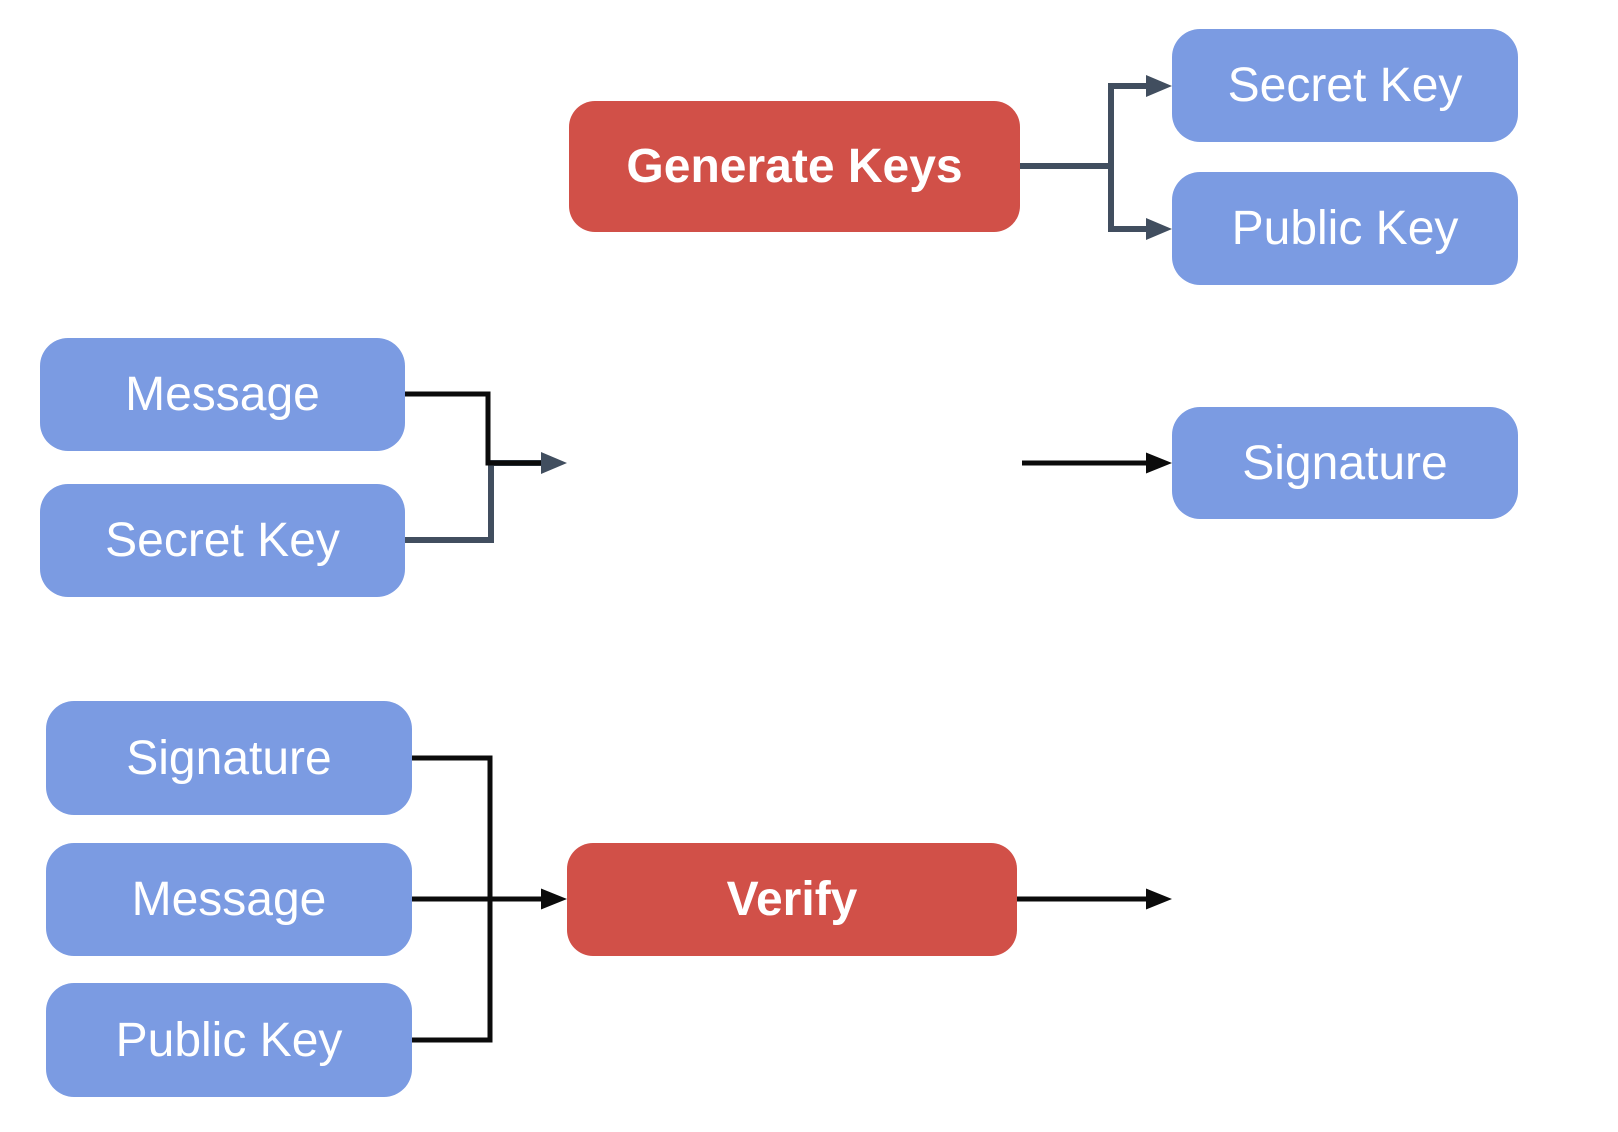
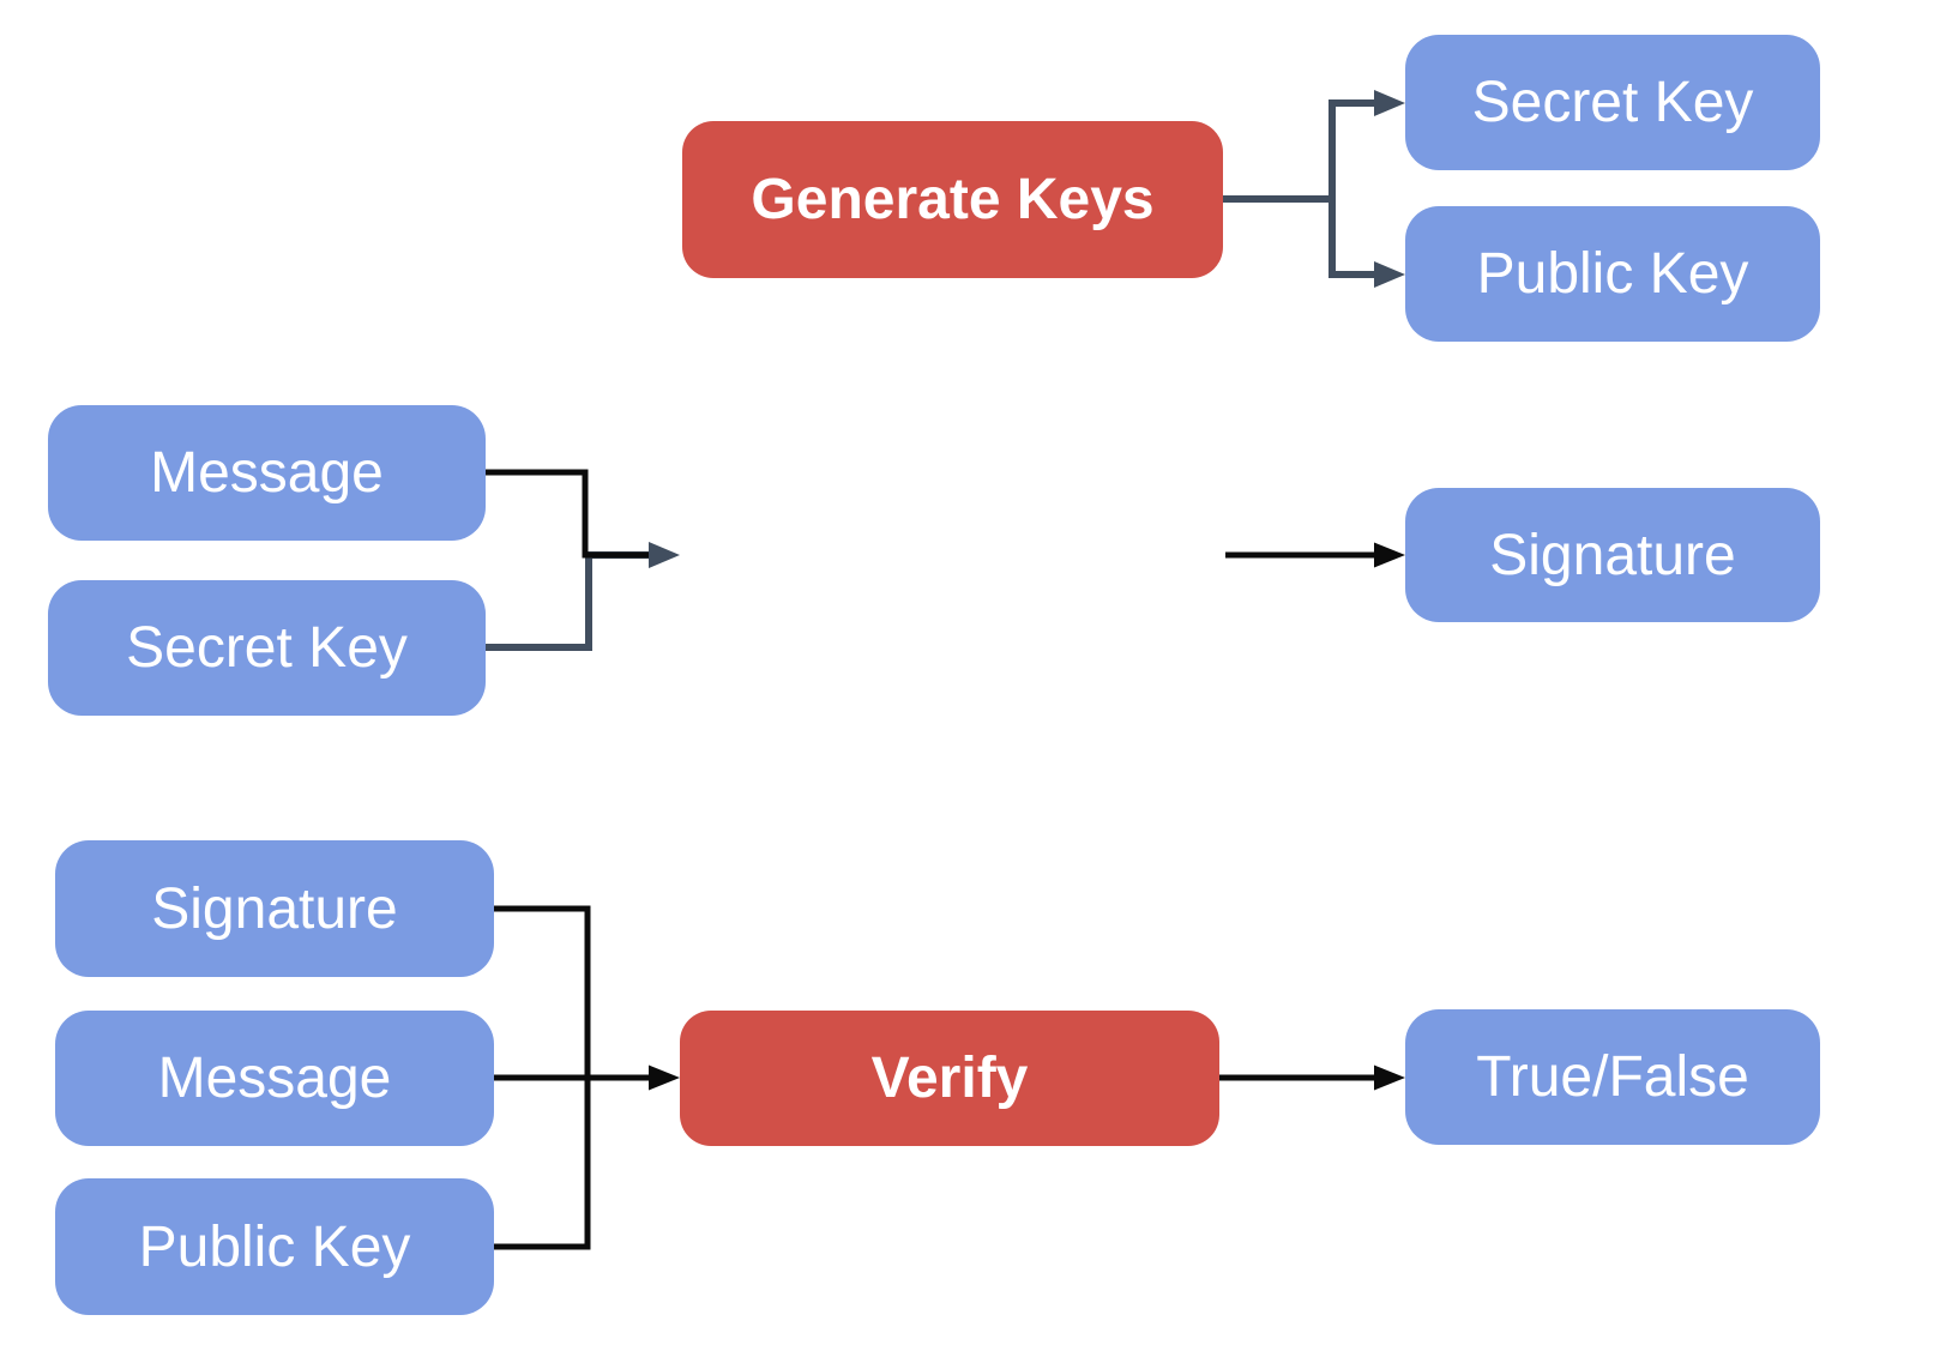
  Generate Keys
  Secret Key
  Public Key
  Message
  Secret Key
  Signature
  Signature
  Message
  Public Key
  Verify
+ True/False
